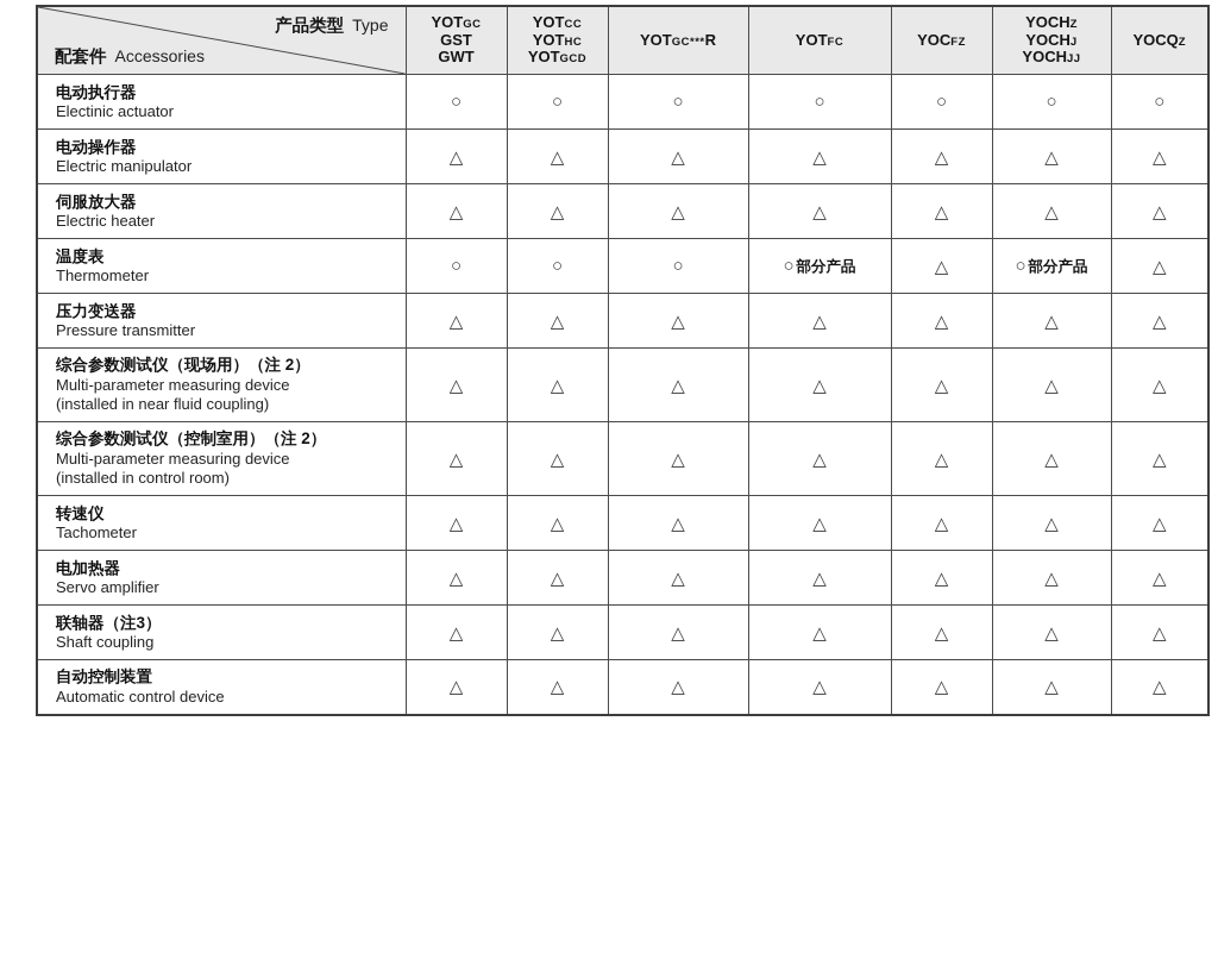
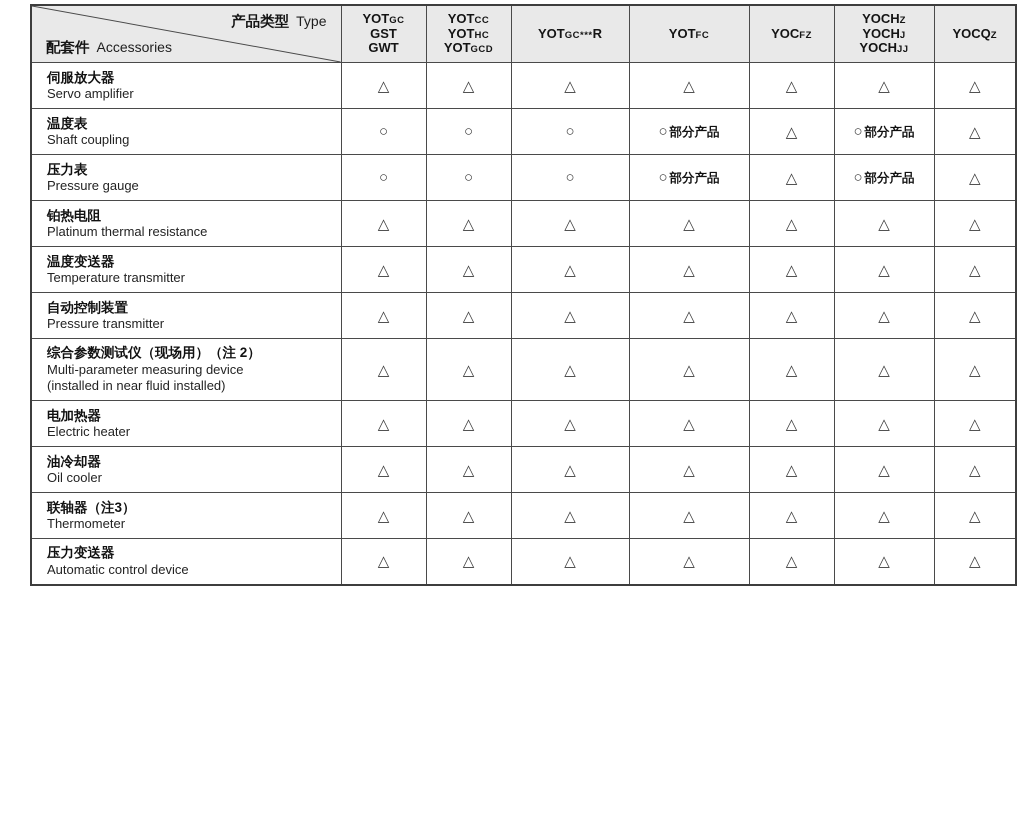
  产品类型 Type 配套件 Accessories	YOTGCGSTGWT	YOTCCYOTHCYOTGCD	YOTGC***R	YOTFC	YOCFZ	YOCHZYOCHJYOCHJJ	YOCQZ
- 电动执行器Electinic actuator	○	○	○	○	○	○	○
- 电动操作器Electric manipulator	△	△	△	△	△	△	△
- 伺服放大器Electric heater	△	△	△	△	△	△	△
+ 伺服放大器Servo amplifier	△	△	△	△	△	△	△
- 温度表Thermometer	○	○	○	○ 部分产品	△	○ 部分产品	△
+ 温度表Shaft coupling	○	○	○	○ 部分产品	△	○ 部分产品	△
+ 压力表Pressure gauge	○	○	○	○ 部分产品	△	○ 部分产品	△
+ 铂热电阻Platinum thermal resistance	△	△	△	△	△	△	△
+ 温度变送器Temperature transmitter	△	△	△	△	△	△	△
- 压力变送器Pressure transmitter	△	△	△	△	△	△	△
+ 自动控制装置Pressure transmitter	△	△	△	△	△	△	△
- 综合参数测试仪（现场用）（注 2）Multi-parameter measuring device(installed in near fluid coupling)	△	△	△	△	△	△	△
+ 综合参数测试仪（现场用）（注 2）Multi-parameter measuring device(installed in near fluid installed)	△	△	△	△	△	△	△
- 综合参数测试仪（控制室用）（注 2）Multi-parameter measuring device(installed in control room)	△	△	△	△	△	△	△
- 转速仪Tachometer	△	△	△	△	△	△	△
- 电加热器Servo amplifier	△	△	△	△	△	△	△
+ 电加热器Electric heater	△	△	△	△	△	△	△
+ 油冷却器Oil cooler	△	△	△	△	△	△	△
- 联轴器（注3）Shaft coupling	△	△	△	△	△	△	△
+ 联轴器（注3）Thermometer	△	△	△	△	△	△	△
- 自动控制装置Automatic control device	△	△	△	△	△	△	△
+ 压力变送器Automatic control device	△	△	△	△	△	△	△
